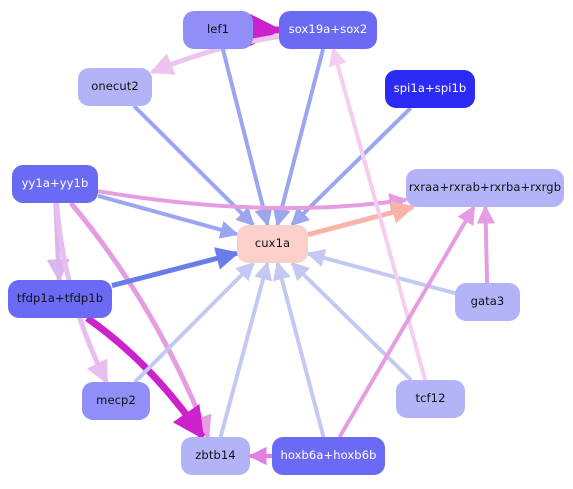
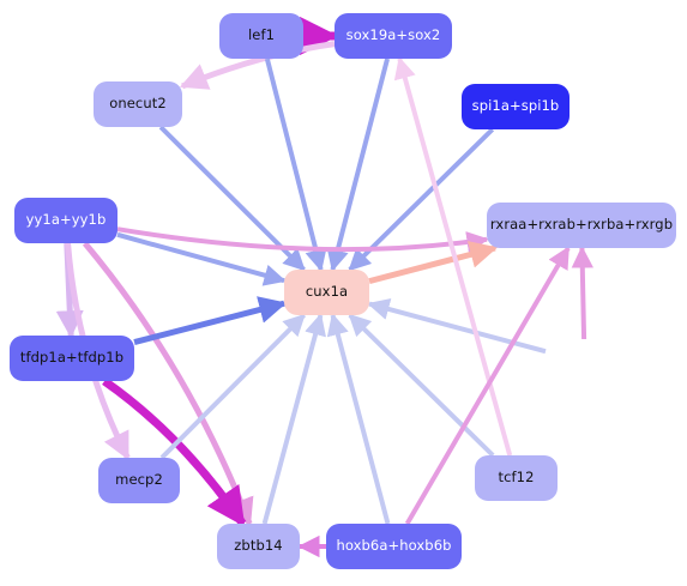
  lef1
  sox19a+sox2
  onecut2
  spi1a+spi1b
  yy1a+yy1b
  rxraa+rxrab+rxrba+rxrgb
  cux1a
  tfdp1a+tfdp1b
- gata3
  mecp2
  tcf12
  zbtb14
  hoxb6a+hoxb6b
